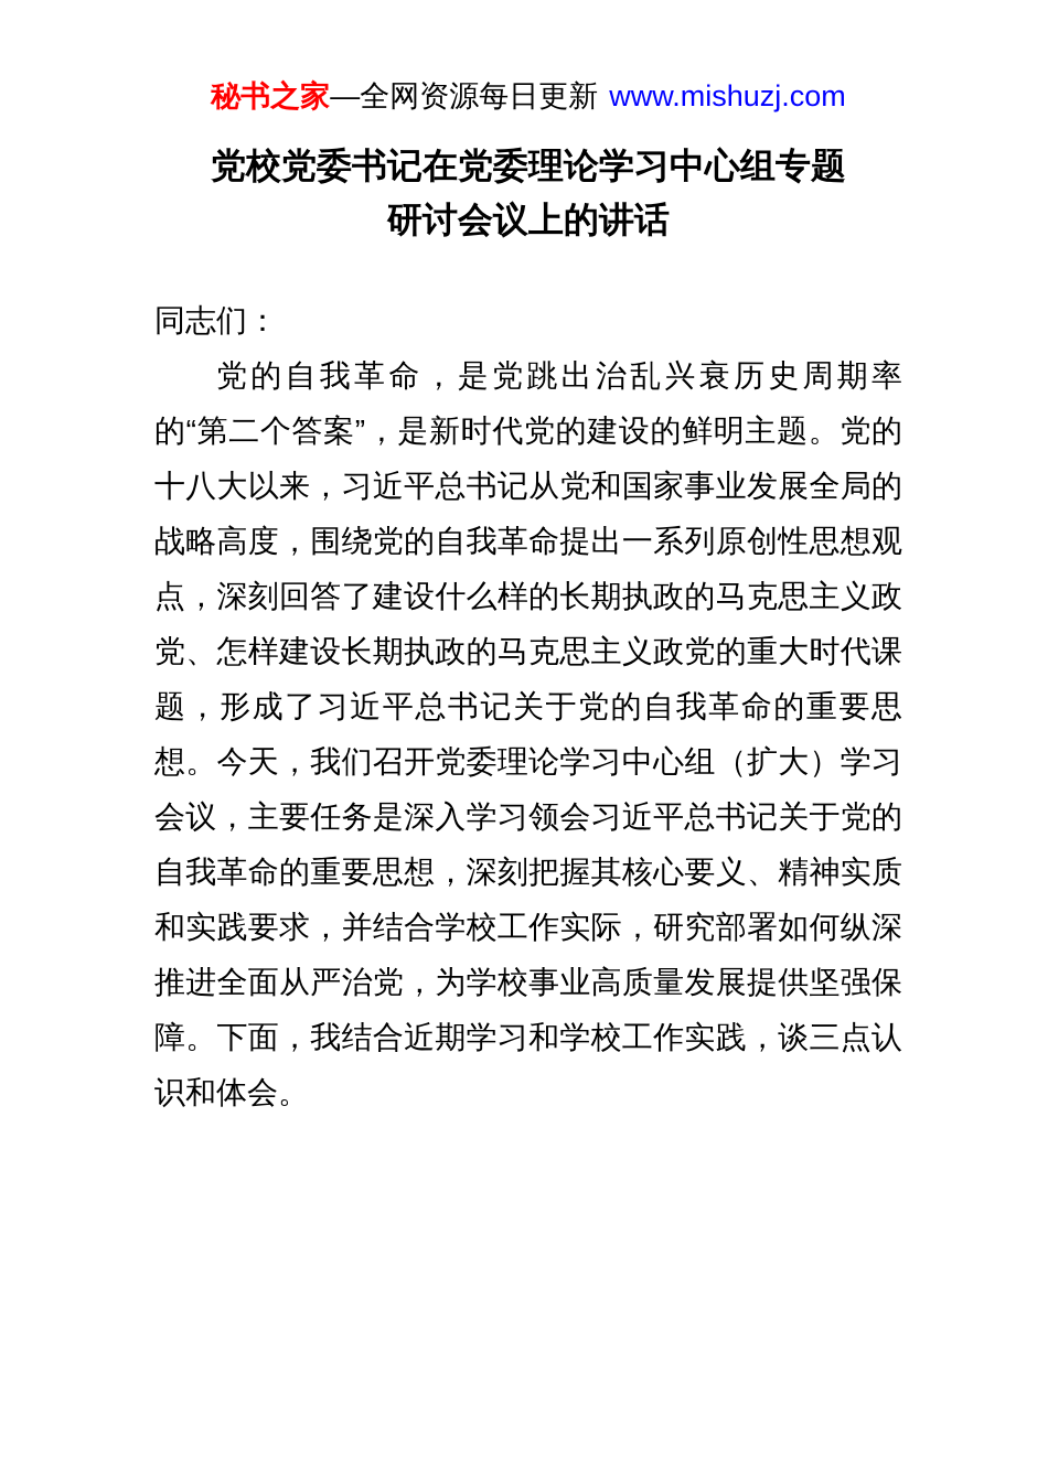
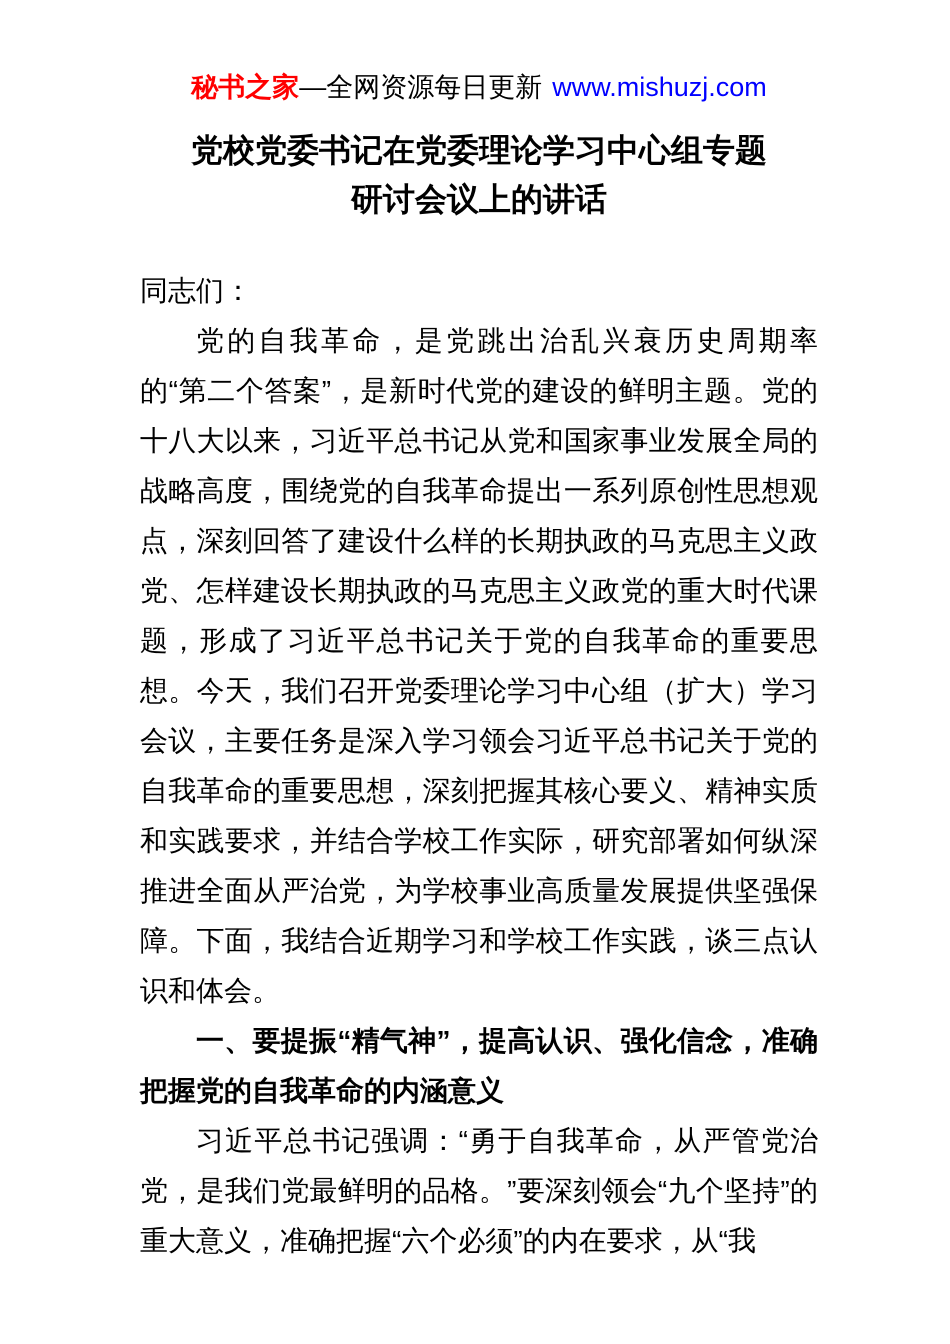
  秘书之家—全网资源每日更新 www.mishuzj.com
  党校党委书记在党委理论学习中心组专题
  研讨会议上的讲话
  同志们：
  党的自我革命，是党跳出治乱兴衰历史周期率的“第二个答案”，是新时代党的建设的鲜明主题。党的十八大以来，习近平总书记从党和国家事业发展全局的战略高度，围绕党的自我革命提出一系列原创性思想观点，深刻回答了建设什么样的长期执政的马克思主义政党、怎样建设长期执政的马克思主义政党的重大时代课题，形成了习近平总书记关于党的自我革命的重要思想。今天，我们召开党委理论学习中心组（扩大）学习会议，主要任务是深入学习领会习近平总书记关于党的自我革命的重要思想，深刻把握其核心要义、精神实质和实践要求，并结合学校工作实际，研究部署如何纵深推进全面从严治党，为学校事业高质量发展提供坚强保障。下面，我结合近期学习和学校工作实践，谈三点认识和体会。
+ 一、要提振“精气神”，提高认识、强化信念，准确把握党的自我革命的内涵意义
+ 习近平总书记强调：“勇于自我革命，从严管党治党，是我们党最鲜明的品格。”要深刻领会“九个坚持”的重大意义，准确把握“六个必须”的内在要求，从“我
